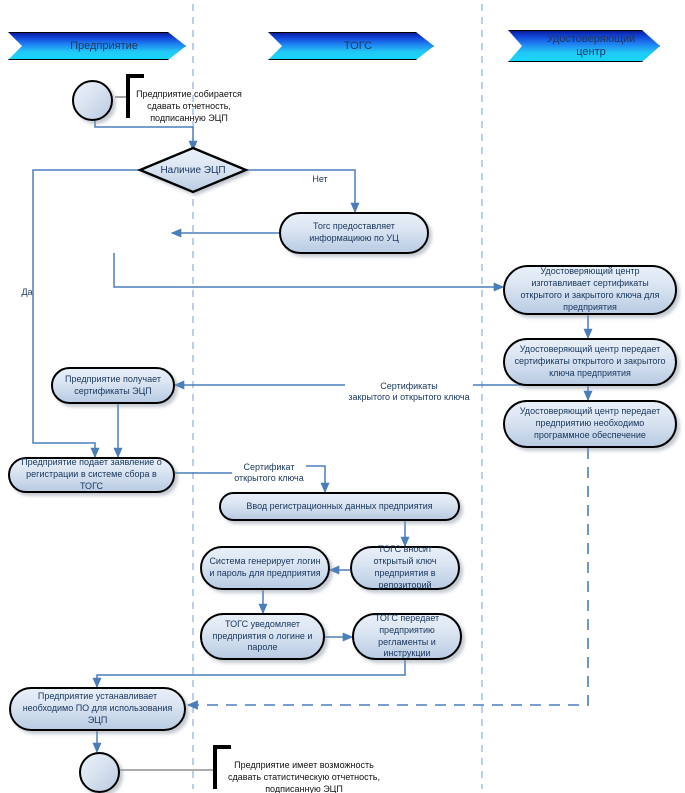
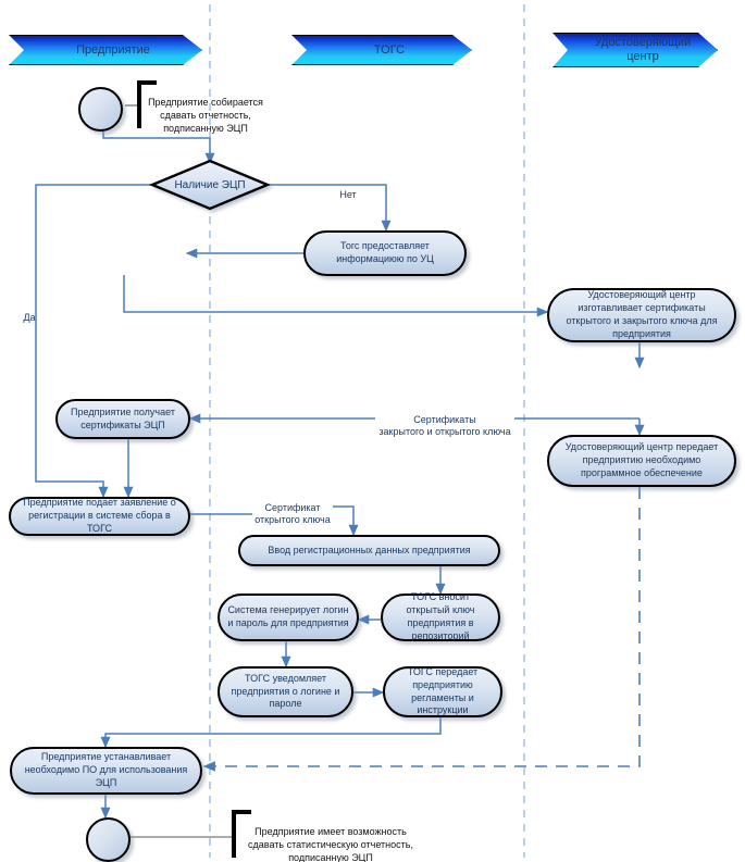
  Предприятие
  ТОГС
  Удостоверяющий
  центр
  Наличие ЭЦП
  Тогс предоставляет информациюю по УЦ
  Удостоверяющий центр изготавливает сертификаты открытого и закрытого ключа для предприятия
- Удостоверяющий центр передает сертификаты открытого и закрытого ключа предприятия
  Удостоверяющий центр передает предприятию необходимо программное обеспечение
  Предприятие получает сертификаты ЭЦП
  Предприятие подает заявление о регистрации в системе сбора в ТОГС
  Ввод регистрационных данных предприятия
  ТОГС вносит открытый ключ предприятия в репозиторий
  Система генерирует логин и пароль для предприятия
  ТОГС уведомляет предприятия о логине и пароле
  ТОГС передает предприятию регламенты и инструкции
  Предприятие устанавливает необходимо ПО для использования ЭЦП
  Предприятие собирается
  сдавать отчетность,
  подписанную ЭЦП
  Предприятие имеет возможность
  сдавать статистическую отчетность,
  подписанную ЭЦП
  Нет
  Да
  Сертификаты
  закрытого и открытого ключа
  Сертификат
  открытого ключа
